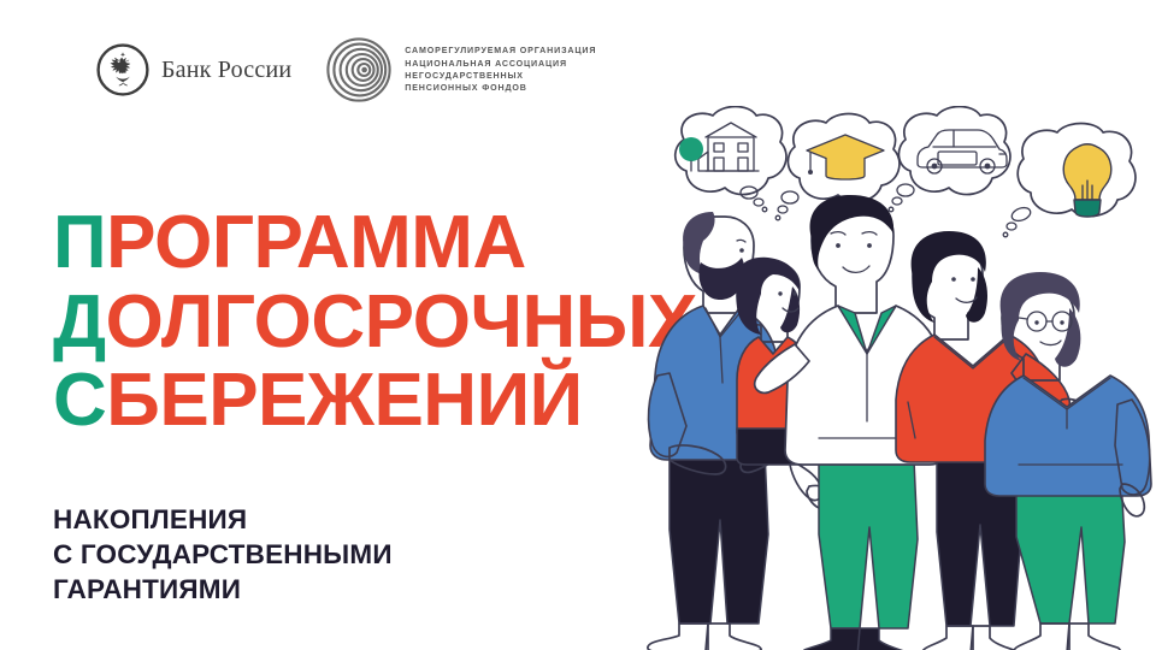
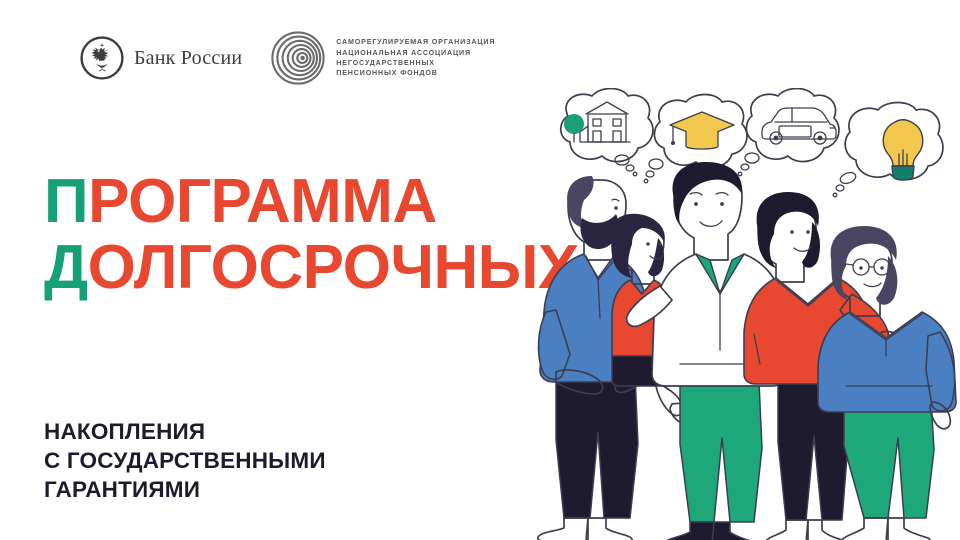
  Банк России
  САМОРЕГУЛИРУЕМАЯ ОРГАНИЗАЦИЯ
  НАЦИОНАЛЬНАЯ АССОЦИАЦИЯ
  НЕГОСУДАРСТВЕННЫХ
  ПЕНСИОННЫХ ФОНДОВ
  ПРОГРАММА
  ДОЛГОСРОЧНЫХ
- СБЕРЕЖЕНИЙ
  НАКОПЛЕНИЯ
  С ГОСУДАРСТВЕННЫМИ
  ГАРАНТИЯМИ
